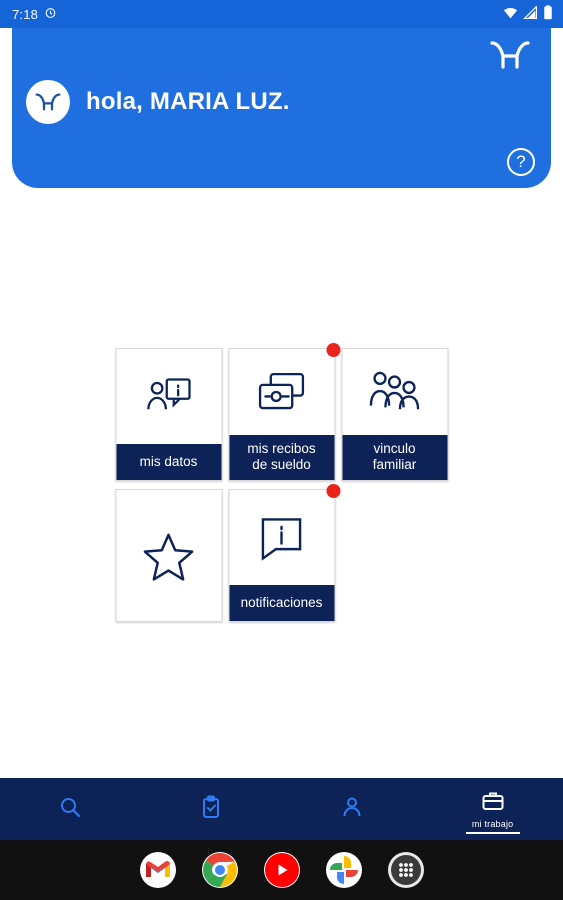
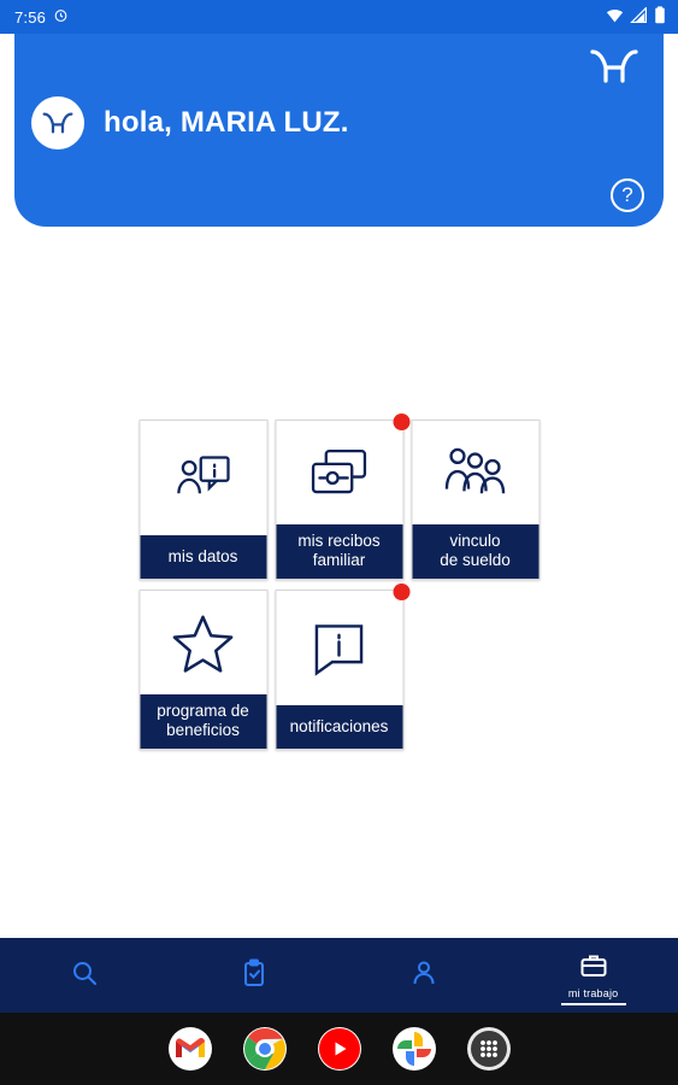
- 7:18
+ 7:56
  hola, MARIA LUZ.
  ?
  mis datos
  mis recibos
- de sueldo
+ familiar
  vinculo
- familiar
+ de sueldo
+ programa de
+ beneficios
  notificaciones
  mi trabajo
